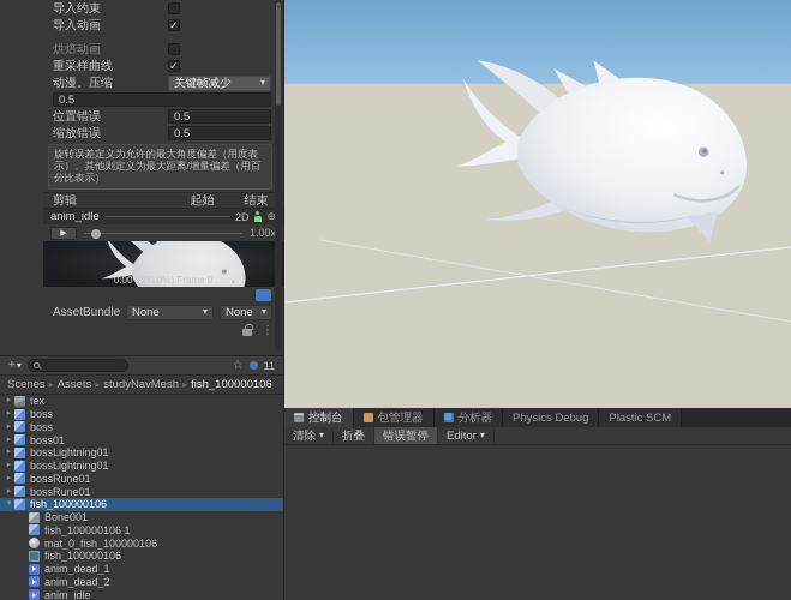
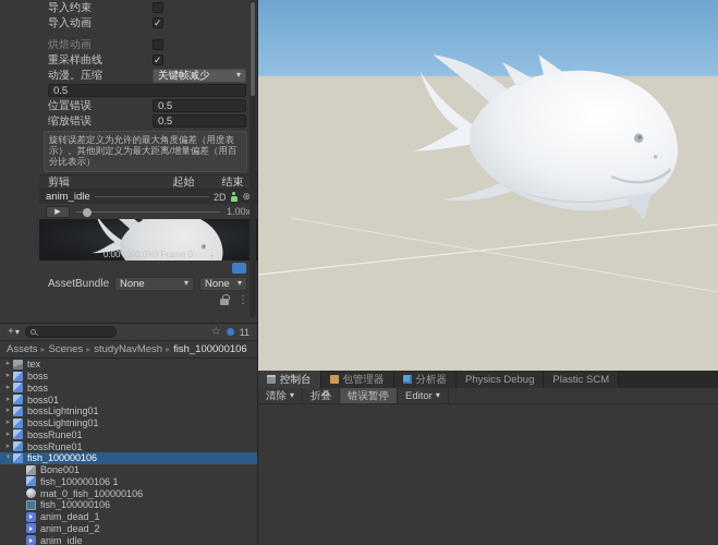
  导入约束
  导入动画
  烘焙动画
  重采样曲线
  动漫。压缩
  关键帧减少
  ▾
  0.5
  位置错误
  0.5
  缩放错误
  0.5
  旋转误差定义为允许的最大角度偏差（用度表示）。其他则定义为最大距离/增量偏差（用百分比表示）
  剪辑
  起始
  结束
  anim_idle
  2D
  ⊕
  1.00x
  0:00 (000.0%) Frame 0
  AssetBundle
  None
  ▾
  None
  ▾
  ⋮
  +
  ▾
  ☆
  11
- Scenes
+ Assets
  ▸
- Assets
+ Scenes
  ▸
  studyNavMesh
  ▸
  fish_100000106
  tex
  boss
  boss
  boss01
  bossLightning01
  bossLightning01
  bossRune01
  bossRune01
  fish_100000106
  Bone001
  fish_100000106 1
  mat_0_fish_100000106
  fish_100000106
  anim_dead_1
  anim_dead_2
  anim_idle
  控制台
  包管理器
  分析器
  Physics Debug
  Plastic SCM
  清除
  ▾
  折叠
  错误暂停
  Editor
  ▾
